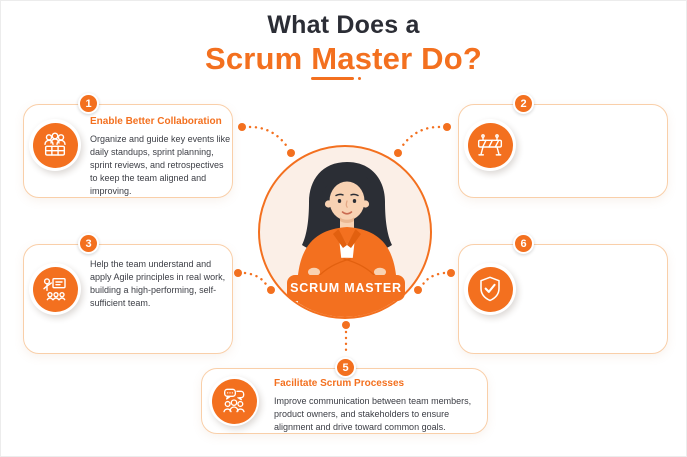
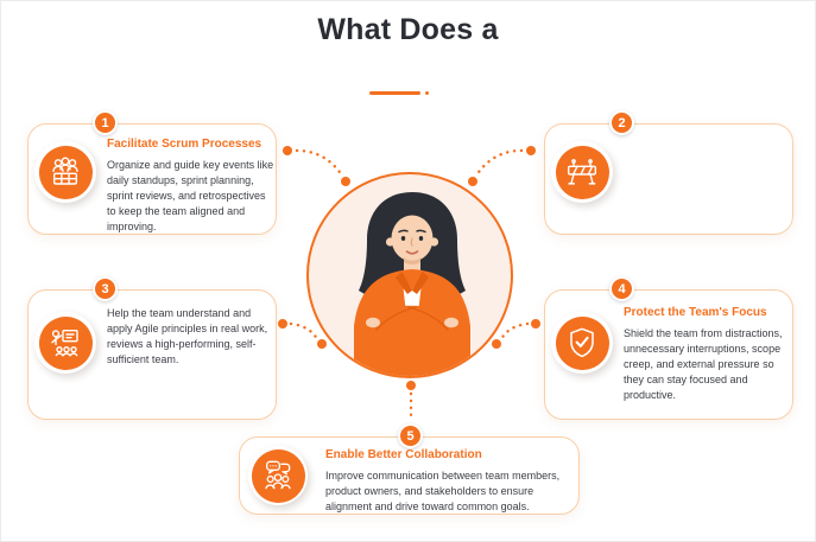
  What Does a
- Scrum Master Do?
  1
- Enable Better Collaboration
+ Facilitate Scrum Processes
  Organize and guide key events like daily standups, sprint planning, sprint reviews, and retrospectives to keep the team aligned and improving.
  2
  3
- Help the team understand and apply Agile principles in real work, building a high-performing, self-sufficient team.
+ Help the team understand and apply Agile principles in real work, reviews a high-performing, self-sufficient team.
- 6
+ 4
+ Protect the Team's Focus
+ Shield the team from distractions, unnecessary interruptions, scope creep, and external pressure so they can stay focused and productive.
  5
- Facilitate Scrum Processes
+ Enable Better Collaboration
  Improve communication between team members, product owners, and stakeholders to ensure alignment and drive toward common goals.
- SCRUM MASTER
